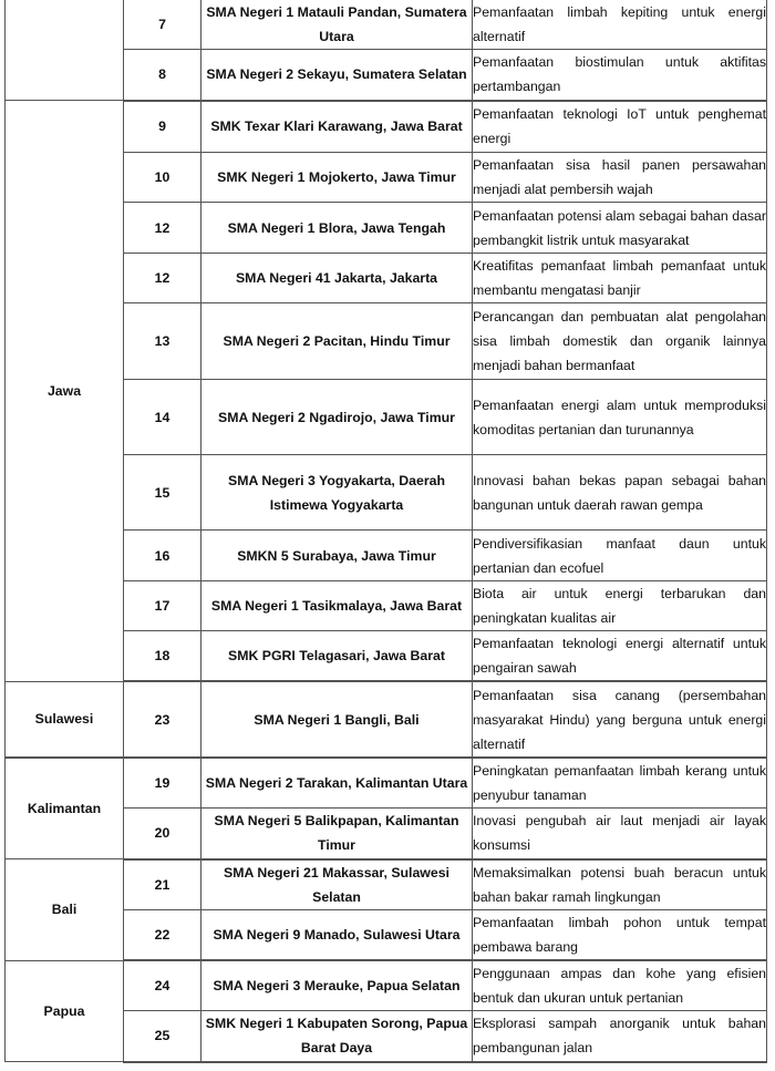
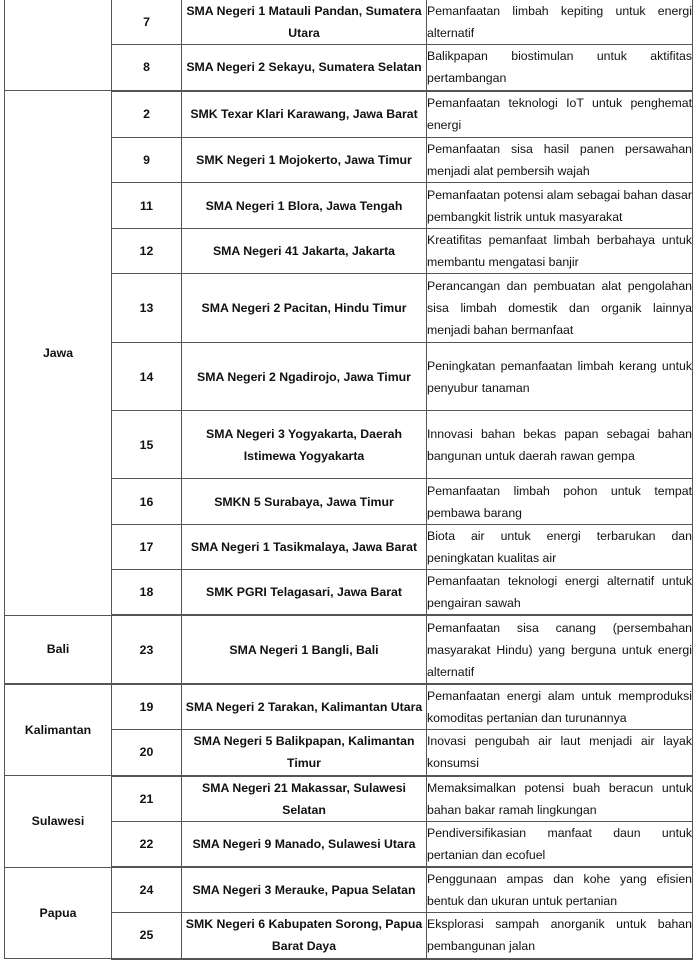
  	7	SMA Negeri 1 Matauli Pandan, Sumatera Utara	Pemanfaatan limbah kepiting untuk energi alternatif
- 8	SMA Negeri 2 Sekayu, Sumatera Selatan	Pemanfaatan biostimulan untuk aktifitas pertambangan
+ 8	SMA Negeri 2 Sekayu, Sumatera Selatan	Balikpapan biostimulan untuk aktifitas pertambangan
- Jawa	9	SMK Texar Klari Karawang, Jawa Barat	Pemanfaatan teknologi IoT untuk penghemat energi
+ Jawa	2	SMK Texar Klari Karawang, Jawa Barat	Pemanfaatan teknologi IoT untuk penghemat energi
- 10	SMK Negeri 1 Mojokerto, Jawa Timur	Pemanfaatan sisa hasil panen persawahan menjadi alat pembersih wajah
+ 9	SMK Negeri 1 Mojokerto, Jawa Timur	Pemanfaatan sisa hasil panen persawahan menjadi alat pembersih wajah
- 12	SMA Negeri 1 Blora, Jawa Tengah	Pemanfaatan potensi alam sebagai bahan dasar pembangkit listrik untuk masyarakat
+ 11	SMA Negeri 1 Blora, Jawa Tengah	Pemanfaatan potensi alam sebagai bahan dasar pembangkit listrik untuk masyarakat
- 12	SMA Negeri 41 Jakarta, Jakarta	Kreatifitas pemanfaat limbah pemanfaat untuk membantu mengatasi banjir
+ 12	SMA Negeri 41 Jakarta, Jakarta	Kreatifitas pemanfaat limbah berbahaya untuk membantu mengatasi banjir
  13	SMA Negeri 2 Pacitan, Hindu Timur	Perancangan dan pembuatan alat pengolahan sisa limbah domestik dan organik lainnya menjadi bahan bermanfaat
- 14	SMA Negeri 2 Ngadirojo, Jawa Timur	Pemanfaatan energi alam untuk memproduksi komoditas pertanian dan turunannya
+ 14	SMA Negeri 2 Ngadirojo, Jawa Timur	Peningkatan pemanfaatan limbah kerang untuk penyubur tanaman
  15	SMA Negeri 3 Yogyakarta, Daerah Istimewa Yogyakarta	Innovasi bahan bekas papan sebagai bahan bangunan untuk daerah rawan gempa
- 16	SMKN 5 Surabaya, Jawa Timur	Pendiversifikasian manfaat daun untuk pertanian dan ecofuel
+ 16	SMKN 5 Surabaya, Jawa Timur	Pemanfaatan limbah pohon untuk tempat pembawa barang
  17	SMA Negeri 1 Tasikmalaya, Jawa Barat	Biota air untuk energi terbarukan dan peningkatan kualitas air
  18	SMK PGRI Telagasari, Jawa Barat	Pemanfaatan teknologi energi alternatif untuk pengairan sawah
- Sulawesi	23	SMA Negeri 1 Bangli, Bali	Pemanfaatan sisa canang (persembahan masyarakat Hindu) yang berguna untuk energi alternatif
+ Bali	23	SMA Negeri 1 Bangli, Bali	Pemanfaatan sisa canang (persembahan masyarakat Hindu) yang berguna untuk energi alternatif
- Kalimantan	19	SMA Negeri 2 Tarakan, Kalimantan Utara	Peningkatan pemanfaatan limbah kerang untuk penyubur tanaman
+ Kalimantan	19	SMA Negeri 2 Tarakan, Kalimantan Utara	Pemanfaatan energi alam untuk memproduksi komoditas pertanian dan turunannya
  20	SMA Negeri 5 Balikpapan, Kalimantan Timur	Inovasi pengubah air laut menjadi air layak konsumsi
- Bali	21	SMA Negeri 21 Makassar, Sulawesi Selatan	Memaksimalkan potensi buah beracun untuk bahan bakar ramah lingkungan
+ Sulawesi	21	SMA Negeri 21 Makassar, Sulawesi Selatan	Memaksimalkan potensi buah beracun untuk bahan bakar ramah lingkungan
- 22	SMA Negeri 9 Manado, Sulawesi Utara	Pemanfaatan limbah pohon untuk tempat pembawa barang
+ 22	SMA Negeri 9 Manado, Sulawesi Utara	Pendiversifikasian manfaat daun untuk pertanian dan ecofuel
  Papua	24	SMA Negeri 3 Merauke, Papua Selatan	Penggunaan ampas dan kohe yang efisien bentuk dan ukuran untuk pertanian
- 25	SMK Negeri 1 Kabupaten Sorong, Papua Barat Daya	Eksplorasi sampah anorganik untuk bahan pembangunan jalan
+ 25	SMK Negeri 6 Kabupaten Sorong, Papua Barat Daya	Eksplorasi sampah anorganik untuk bahan pembangunan jalan
